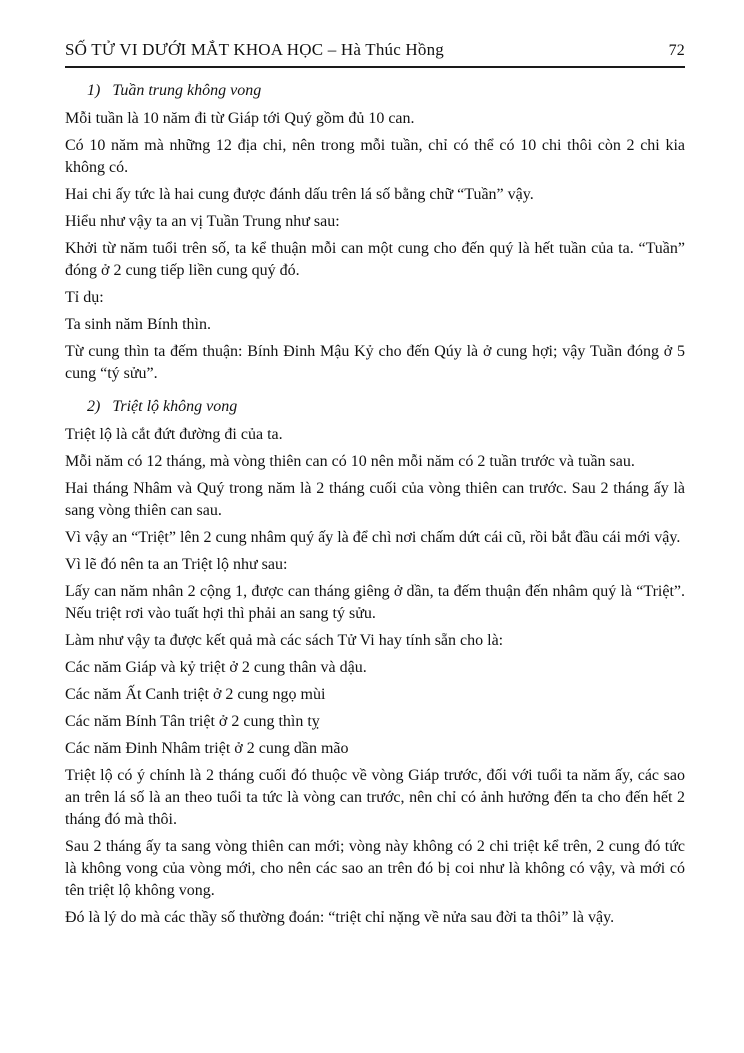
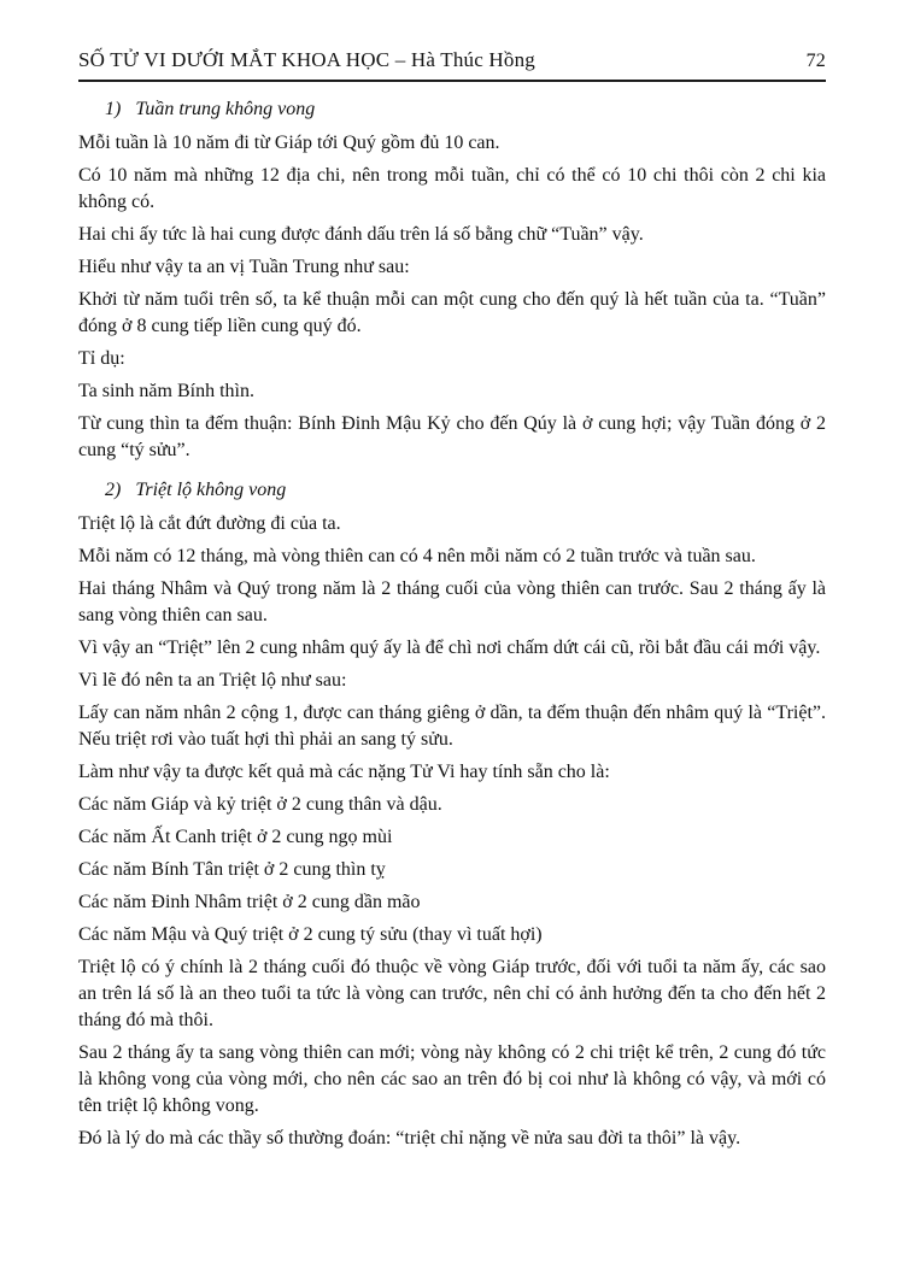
  SỐ TỬ VI DƯỚI MẮT KHOA HỌC – Hà Thúc Hồng
  72
  1) Tuần trung không vong
  Mỗi tuần là 10 năm đi từ Giáp tới Quý gồm đủ 10 can.
  Có 10 năm mà những 12 địa chi, nên trong mỗi tuần, chỉ có thể có 10 chi thôi còn 2 chi kia không có.
  Hai chi ấy tức là hai cung được đánh dấu trên lá số bằng chữ “Tuần” vậy.
  Hiểu như vậy ta an vị Tuần Trung như sau:
- Khởi từ năm tuổi trên số, ta kể thuận mỗi can một cung cho đến quý là hết tuần của ta. “Tuần” đóng ở 2 cung tiếp liền cung quý đó.
+ Khởi từ năm tuổi trên số, ta kể thuận mỗi can một cung cho đến quý là hết tuần của ta. “Tuần” đóng ở 8 cung tiếp liền cung quý đó.
  Tỉ dụ:
  Ta sinh năm Bính thìn.
- Từ cung thìn ta đếm thuận: Bính Đinh Mậu Kỷ cho đến Qúy là ở cung hợi; vậy Tuần đóng ở 5 cung “tý sửu”.
+ Từ cung thìn ta đếm thuận: Bính Đinh Mậu Kỷ cho đến Qúy là ở cung hợi; vậy Tuần đóng ở 2 cung “tý sửu”.
  2) Triệt lộ không vong
  Triệt lộ là cắt đứt đường đi của ta.
- Mỗi năm có 12 tháng, mà vòng thiên can có 10 nên mỗi năm có 2 tuần trước và tuần sau.
+ Mỗi năm có 12 tháng, mà vòng thiên can có 4 nên mỗi năm có 2 tuần trước và tuần sau.
  Hai tháng Nhâm và Quý trong năm là 2 tháng cuối của vòng thiên can trước. Sau 2 tháng ấy là sang vòng thiên can sau.
  Vì vậy an “Triệt” lên 2 cung nhâm quý ấy là để chì nơi chấm dứt cái cũ, rồi bắt đầu cái mới vậy.
  Vì lẽ đó nên ta an Triệt lộ như sau:
  Lấy can năm nhân 2 cộng 1, được can tháng giêng ở dần, ta đếm thuận đến nhâm quý là “Triệt”. Nếu triệt rơi vào tuất hợi thì phải an sang tý sửu.
- Làm như vậy ta được kết quả mà các sách Tử Vi hay tính sẵn cho là:
+ Làm như vậy ta được kết quả mà các nặng Tử Vi hay tính sẵn cho là:
  Các năm Giáp và kỷ triệt ở 2 cung thân và dậu.
  Các năm Ất Canh triệt ở 2 cung ngọ mùi
  Các năm Bính Tân triệt ở 2 cung thìn tỵ
  Các năm Đinh Nhâm triệt ở 2 cung dần mão
+ Các năm Mậu và Quý triệt ở 2 cung tý sửu (thay vì tuất hợi)
  Triệt lộ có ý chính là 2 tháng cuối đó thuộc về vòng Giáp trước, đối với tuổi ta năm ấy, các sao an trên lá số là an theo tuổi ta tức là vòng can trước, nên chỉ có ảnh hưởng đến ta cho đến hết 2 tháng đó mà thôi.
  Sau 2 tháng ấy ta sang vòng thiên can mới; vòng này không có 2 chi triệt kể trên, 2 cung đó tức là không vong của vòng mới, cho nên các sao an trên đó bị coi như là không có vậy, và mới có tên triệt lộ không vong.
  Đó là lý do mà các thầy số thường đoán: “triệt chỉ nặng về nửa sau đời ta thôi” là vậy.
